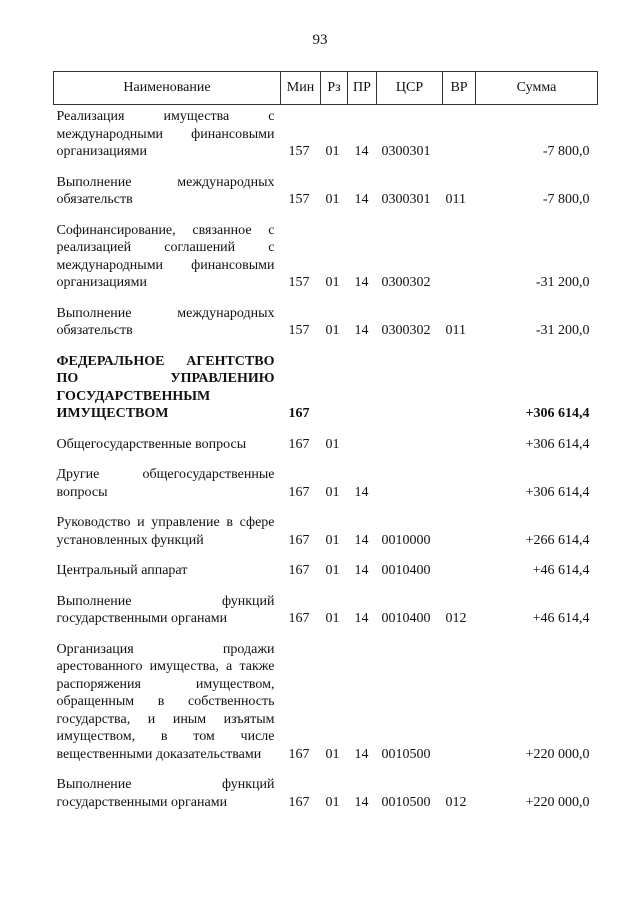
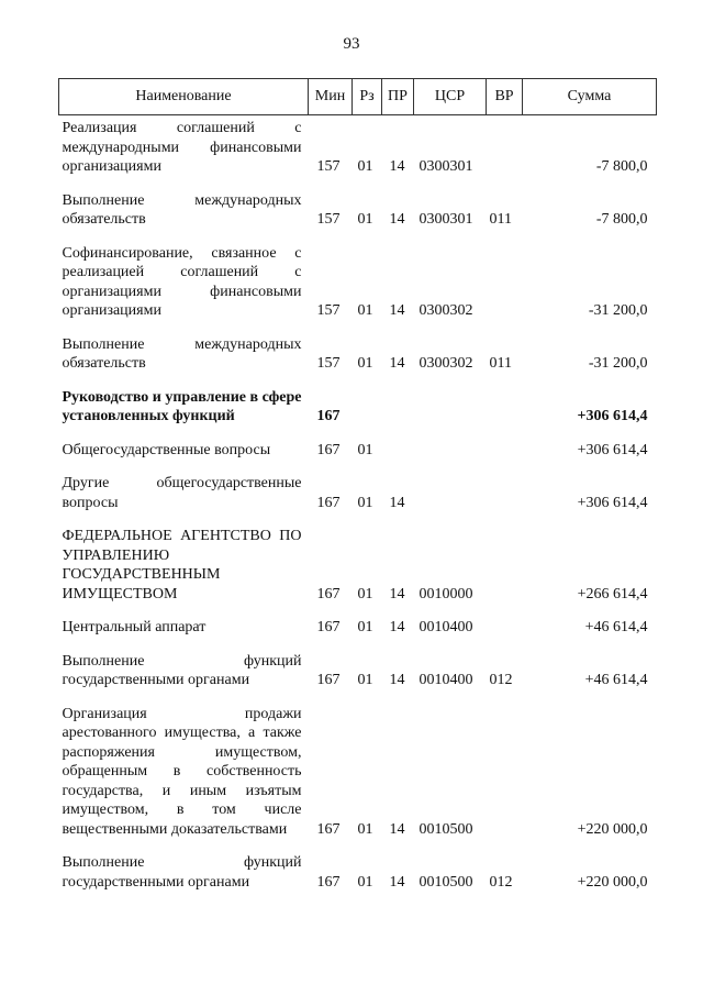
  93
  Наименование	Мин	Рз	ПР	ЦСР	ВР	Сумма
- Реализация имущества с международными финансовыми организациями	157	01	14	0300301		-7 800,0
+ Реализация соглашений с международными финансовыми организациями	157	01	14	0300301		-7 800,0
  Выполнение международных обязательств	157	01	14	0300301	011	-7 800,0
- Софинансирование, связанное с реализацией соглашений с международными финансовыми организациями	157	01	14	0300302		-31 200,0
+ Софинансирование, связанное с реализацией соглашений с организациями финансовыми организациями	157	01	14	0300302		-31 200,0
  Выполнение международных обязательств	157	01	14	0300302	011	-31 200,0
- ФЕДЕРАЛЬНОЕ АГЕНТСТВО ПО УПРАВЛЕНИЮ ГОСУДАРСТВЕННЫМ ИМУЩЕСТВОМ	167					+306 614,4
+ Руководство и управление в сфере установленных функций	167					+306 614,4
  Общегосударственные вопросы	167	01				+306 614,4
  Другие общегосударственные вопросы	167	01	14			+306 614,4
- Руководство и управление в сфере установленных функций	167	01	14	0010000		+266 614,4
+ ФЕДЕРАЛЬНОЕ АГЕНТСТВО ПО УПРАВЛЕНИЮ ГОСУДАРСТВЕННЫМ ИМУЩЕСТВОМ	167	01	14	0010000		+266 614,4
  Центральный аппарат	167	01	14	0010400		+46 614,4
  Выполнение функций государственными органами	167	01	14	0010400	012	+46 614,4
  Организация продажи арестованного имущества, а также распоряжения имуществом, обращенным в собственность государства, и иным изъятым имуществом, в том числе вещественными доказательствами	167	01	14	0010500		+220 000,0
  Выполнение функций государственными органами	167	01	14	0010500	012	+220 000,0
